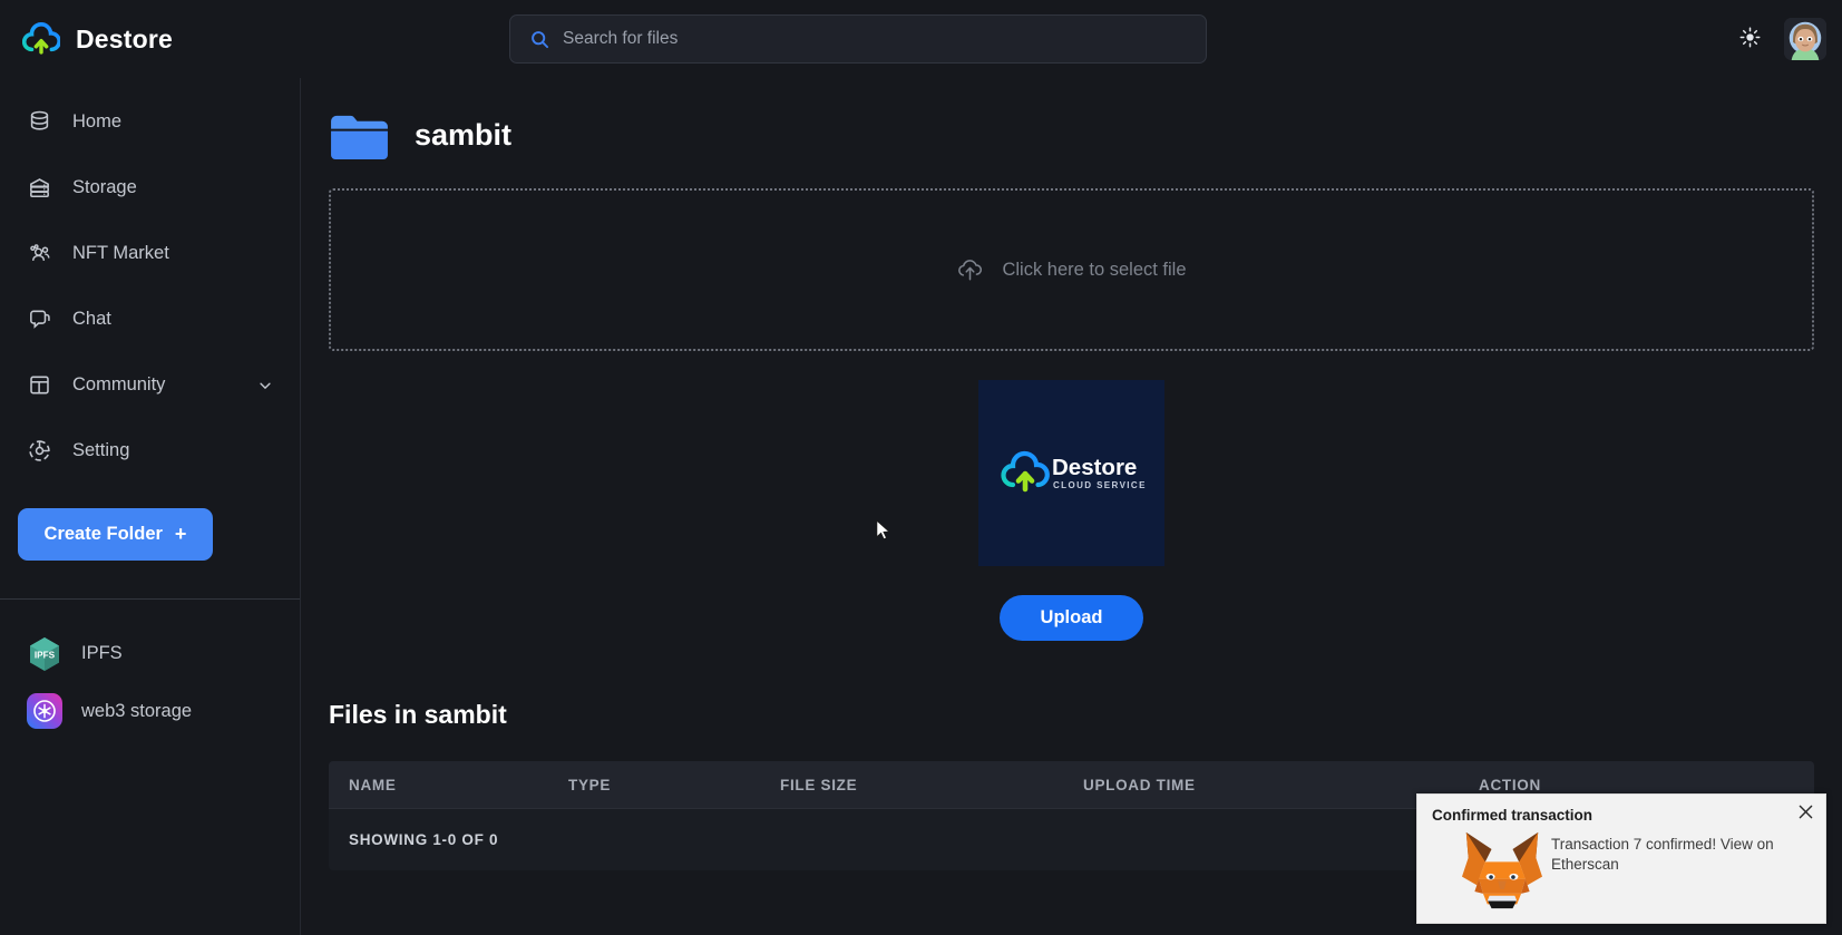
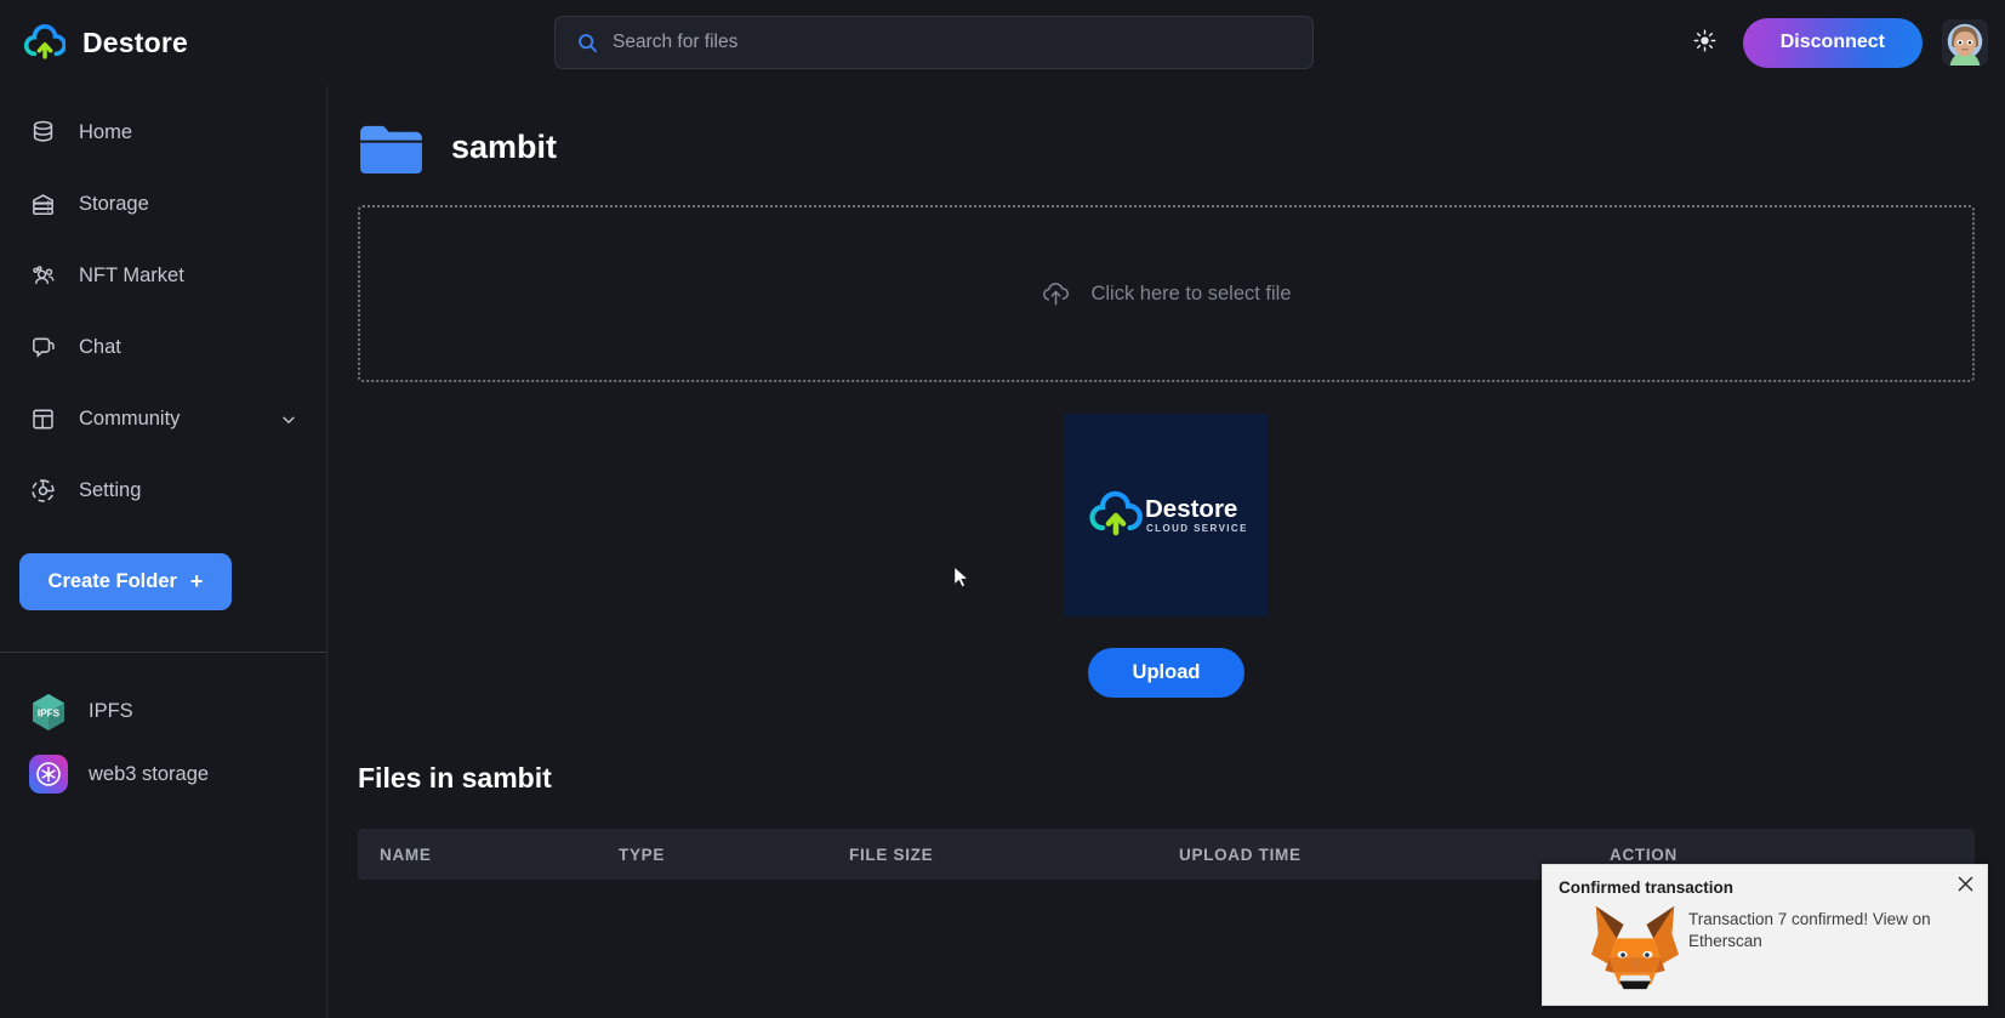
  Destore
  Search for files
+ Disconnect
  Home
  Storage
  NFT Market
  Chat
  Community
  Setting
  Create Folder
  +
  IPFS
  IPFS
  web3 storage
  sambit
  Click here to select file
  Destore
  CLOUD SERVICE
  Upload
  Files in sambit
  NAME
  TYPE
  FILE SIZE
  UPLOAD TIME
  ACTION
- SHOWING 1-0 OF 0
  Confirmed transaction
  Transaction 7 confirmed! View on Etherscan
